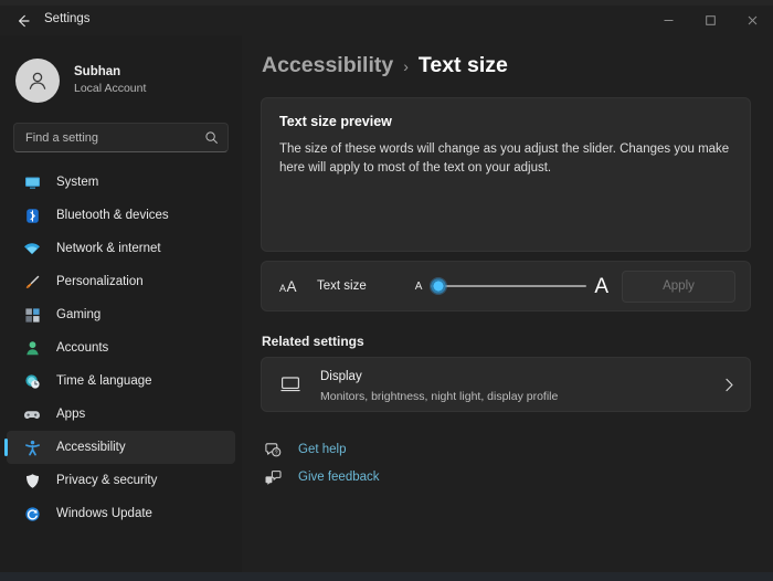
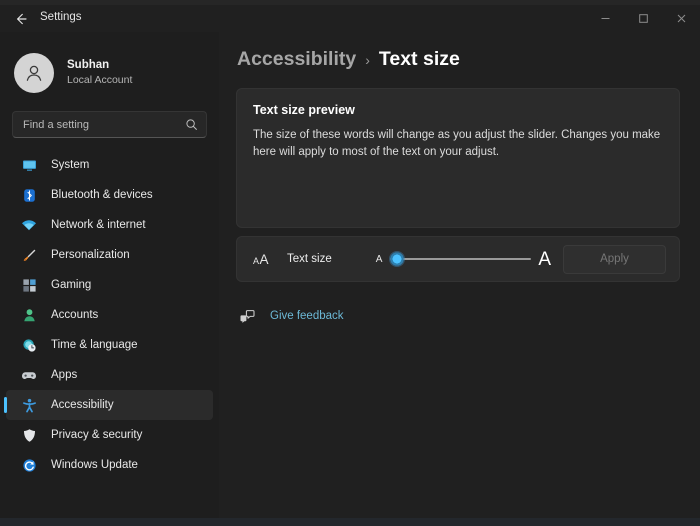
  Settings
  Subhan
  Local Account
  Find a setting
  System
  Bluetooth & devices
  Network & internet
  Personalization
  Gaming
  Accounts
  Time & language
  Apps
  Accessibility
  Privacy & security
  Windows Update
  Accessibility
  ›
  Text size
  Text size preview
  The size of these words will change as you adjust the slider. Changes you make here will apply to most of the text on your adjust.
  A
  A
  Text size
  A
  A
  Apply
- Related settings
- Display
- Monitors, brightness, night light, display profile
- Get help
  Give feedback
